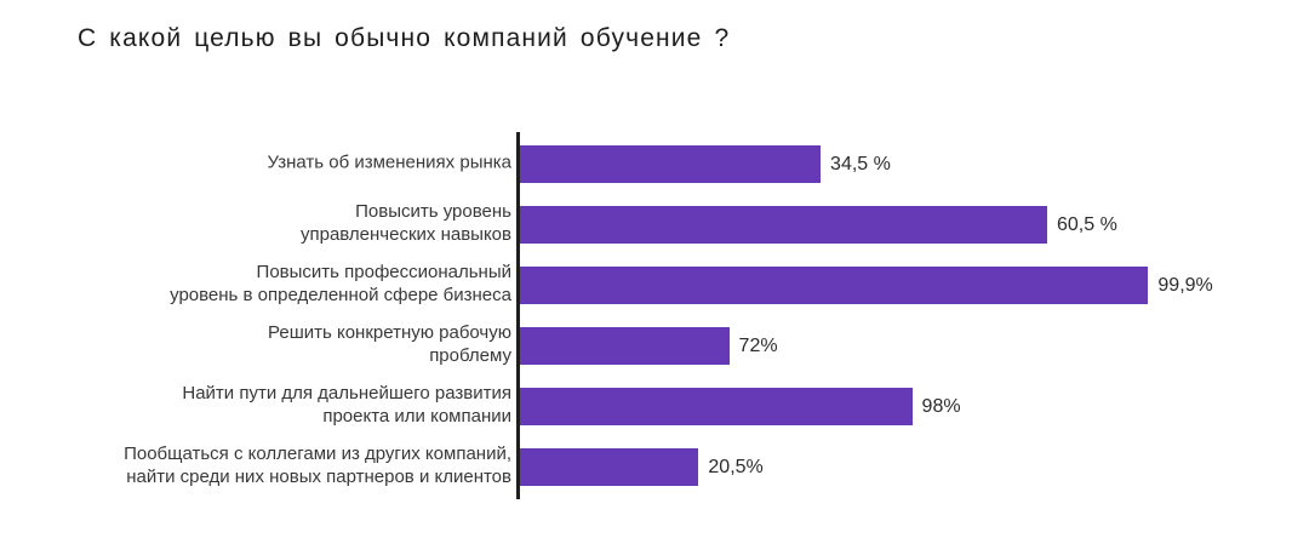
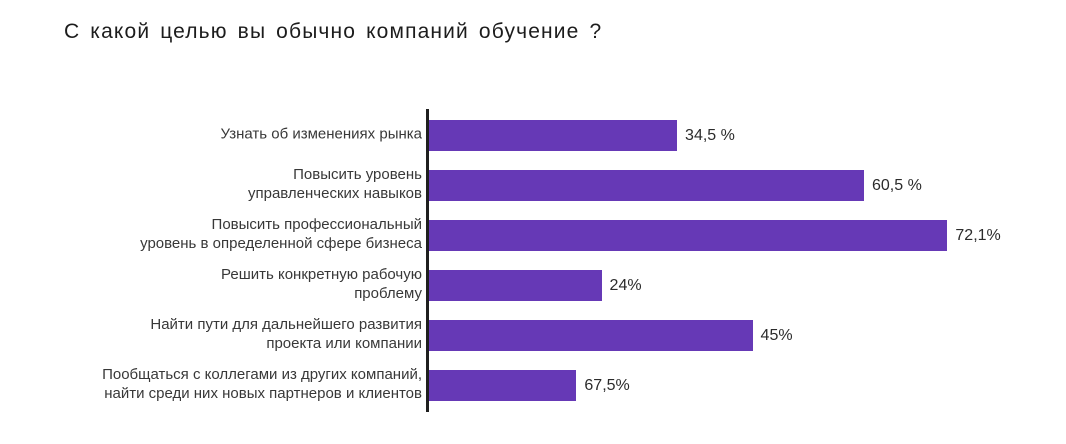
  С какой целью вы обычно компаний обучение ?
  Узнать об изменениях рынка
  34,5 %
  Повысить уровень
  управленческих навыков
  60,5 %
  Повысить профессиональный
  уровень в определенной сфере бизнеса
- 99,9%
+ 72,1%
  Решить конкретную рабочую
  проблему
- 72%
+ 24%
  Найти пути для дальнейшего развития
  проекта или компании
- 98%
+ 45%
  Пообщаться с коллегами из других компаний,
  найти среди них новых партнеров и клиентов
- 20,5%
+ 67,5%
